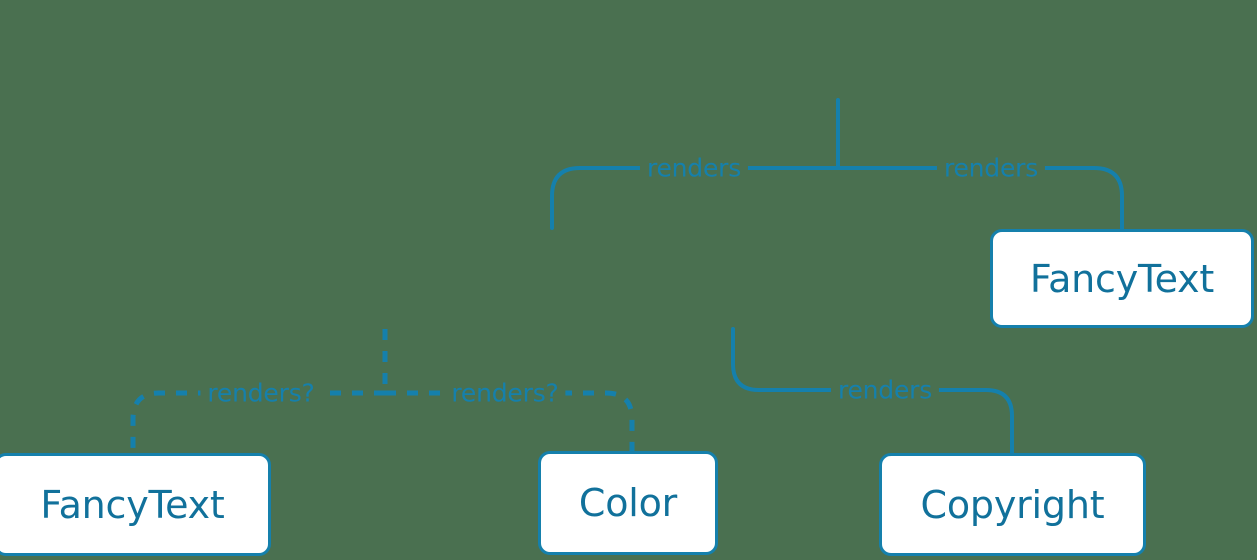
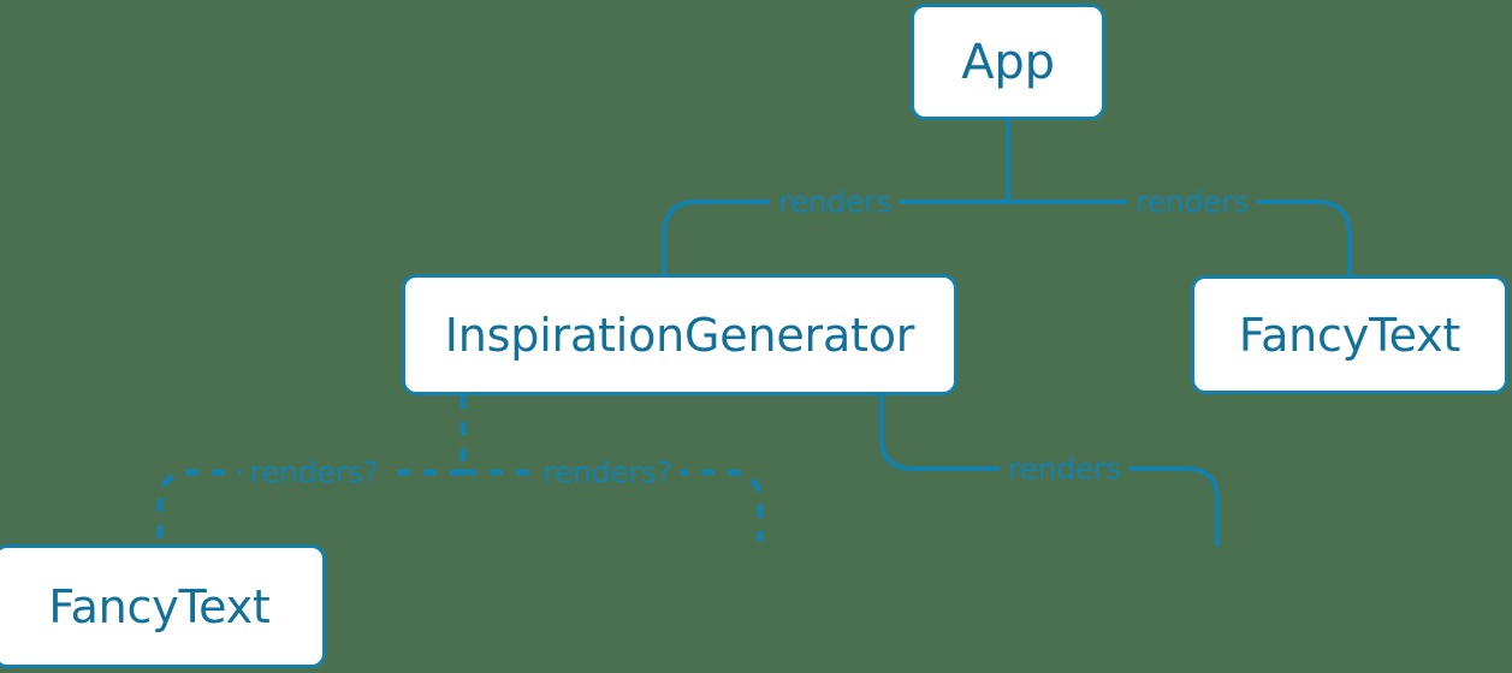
+ App
+ InspirationGenerator
  FancyText
  FancyText
- Color
- Copyright
  renders
  renders
  renders?
  renders?
  renders
